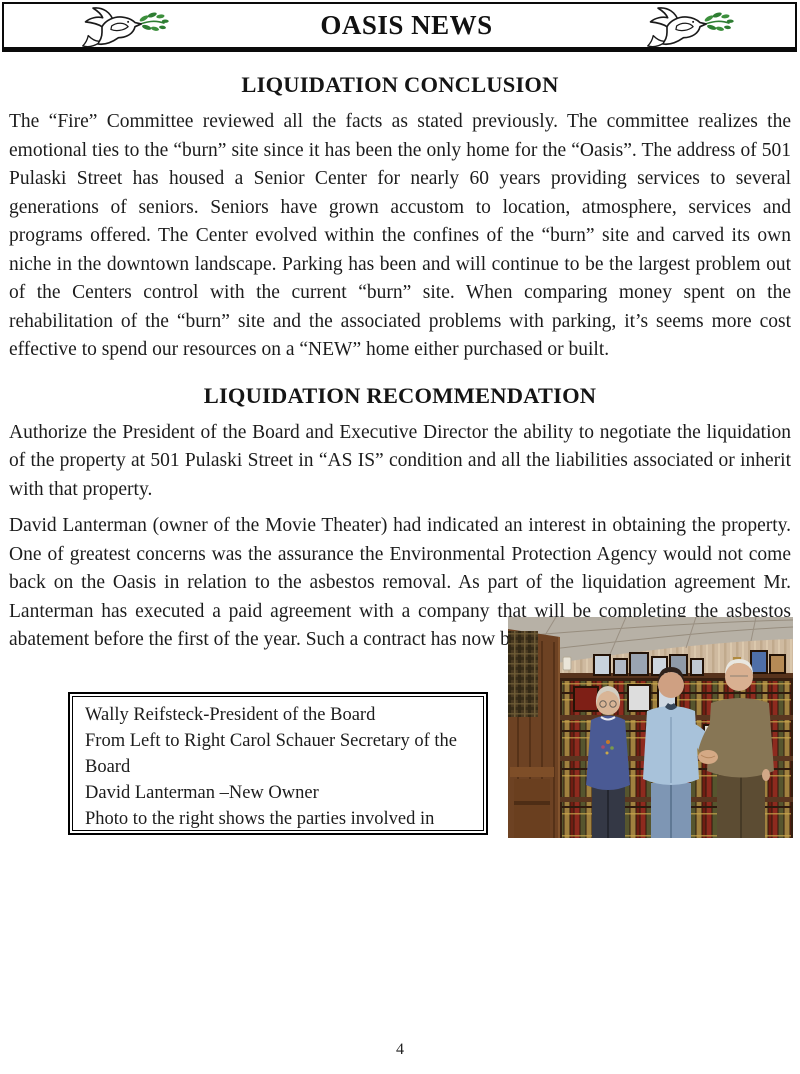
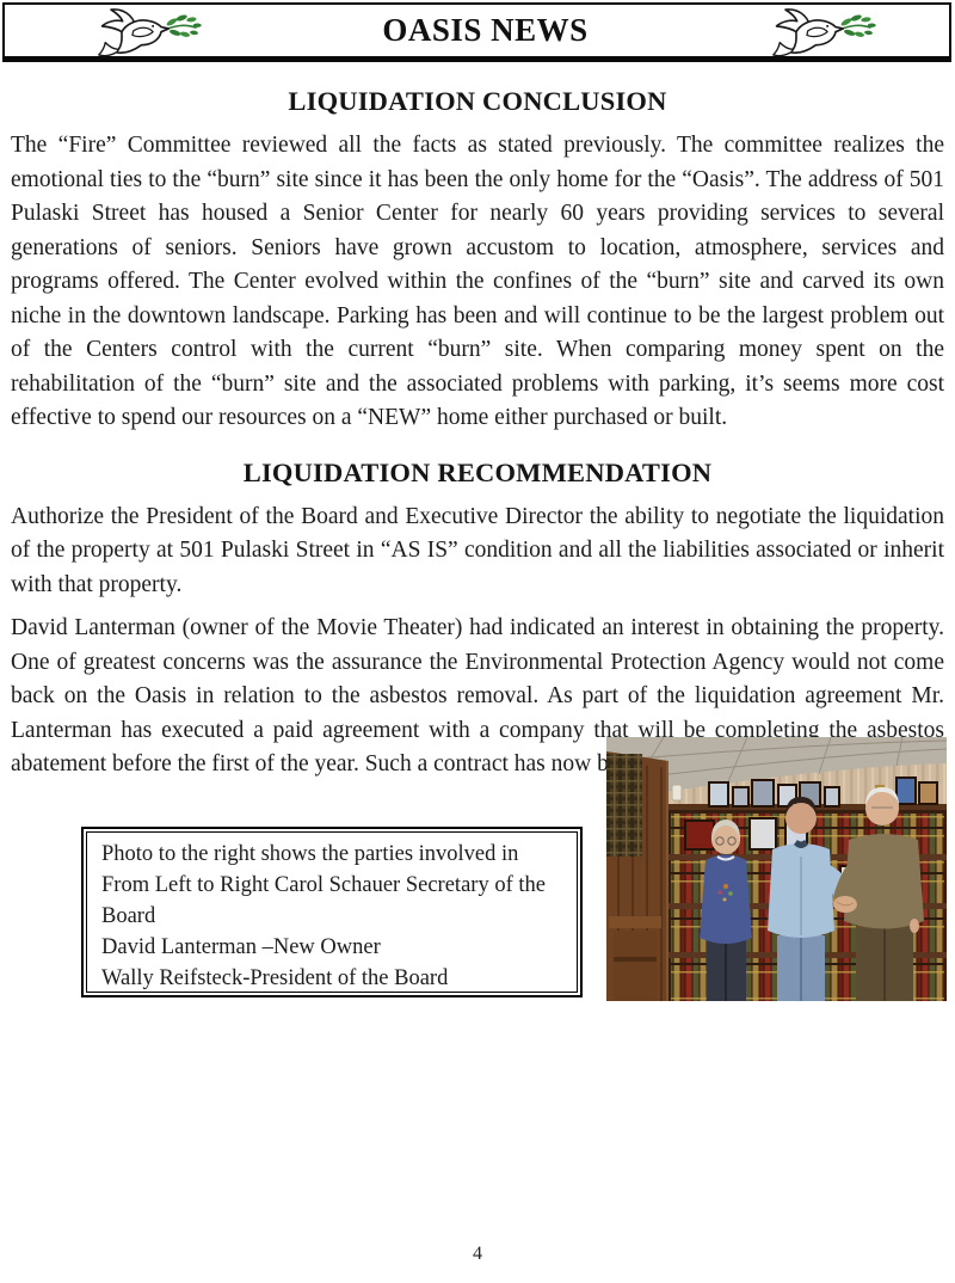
  OASIS NEWS
  LIQUIDATION CONCLUSION
  The “Fire” Committee reviewed all the facts as stated previously. The committee realizes the emotional ties to the “burn” site since it has been the only home for the “Oasis”. The address of 501 Pulaski Street has housed a Senior Center for nearly 60 years providing services to several generations of seniors. Seniors have grown accustom to location, atmosphere, services and programs offered. The Center evolved within the confines of the “burn” site and carved its own niche in the downtown landscape. Parking has been and will continue to be the largest problem out of the Centers control with the current “burn” site. When comparing money spent on the rehabilitation of the “burn” site and the associated problems with parking, it’s seems more cost effective to spend our resources on a “NEW” home either purchased or built.
  LIQUIDATION RECOMMENDATION
  Authorize the President of the Board and Executive Director the ability to negotiate the liquidation of the property at 501 Pulaski Street in “AS IS” condition and all the liabilities associated or inherit with that property.
  David Lanterman (owner of the Movie Theater) had indicated an interest in obtaining the property. One of greatest concerns was the assurance the Environmental Protection Agency would not come back on the Oasis in relation to the asbestos removal. As part of the liquidation agreement Mr. Lanterman has executed a paid agreement with a company that will be completing the asbestos abatement before the first of the year. Such a contract has now b
- Wally Reifsteck-President of the Board
+ Photo to the right shows the parties involved in
  From Left to Right Carol Schauer Secretary of the Board
  David Lanterman –New Owner
- Photo to the right shows the parties involved in
+ Wally Reifsteck-President of the Board
  4
